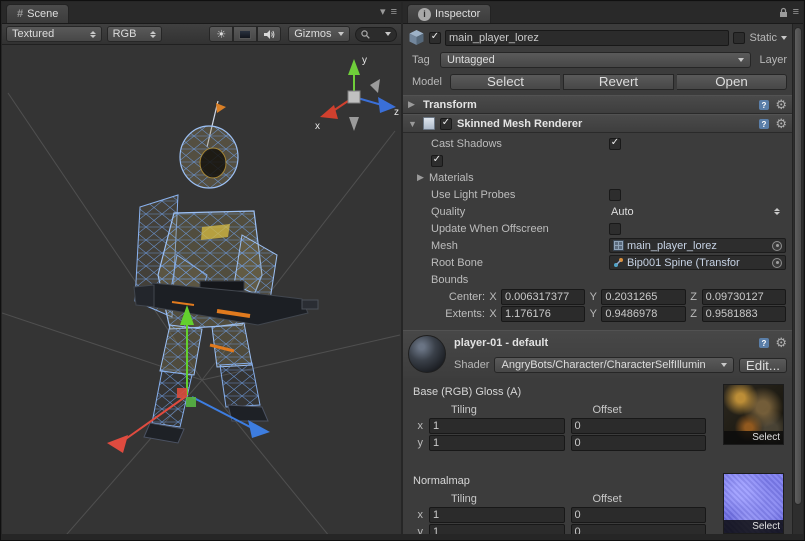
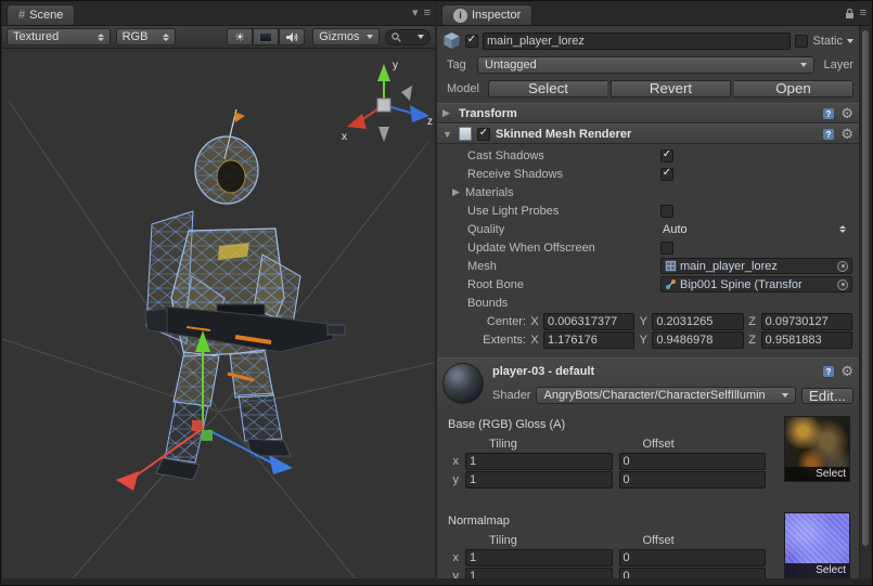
  #
  Scene
  ▾
  ≡
  Textured
  RGB
  ☀
  Gizmos
  y
  x
  z
  i
  Inspector
  ≡
  ✓
  main_player_lorez
  Static
  Tag
  Untagged
  Layer
  Model
  Select
  Revert
  Open
  ▶
  Transform
  ?
  ⚙
  ▼
  ✓
  Skinned Mesh Renderer
  ?
  ⚙
  Cast Shadows
  ✓
+ Receive Shadows
  ✓
  ▶
  Materials
  Use Light Probes
  Quality
  Auto
  Update When Offscreen
  Mesh
  main_player_lorez
  Root Bone
  Bip001 Spine (Transfor
  Bounds
  Center:
  X
  0.006317377
  Y
  0.2031265
  Z
  0.09730127
  Extents:
  X
  1.176176
  Y
  0.9486978
  Z
  0.9581883
- player-01 - default
+ player-03 - default
  ?
  ⚙
  Shader
  AngryBots/Character/CharacterSelfIllumin
  Edit...
  Base (RGB) Gloss (A)
  Tiling
  Offset
  x
  1
  0
  y
  1
  0
  Select
  Normalmap
  Tiling
  Offset
  x
  1
  0
  y
  1
  0
  Select
